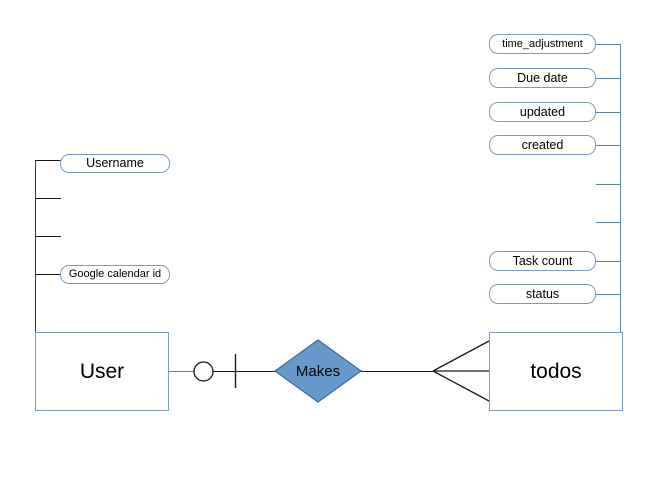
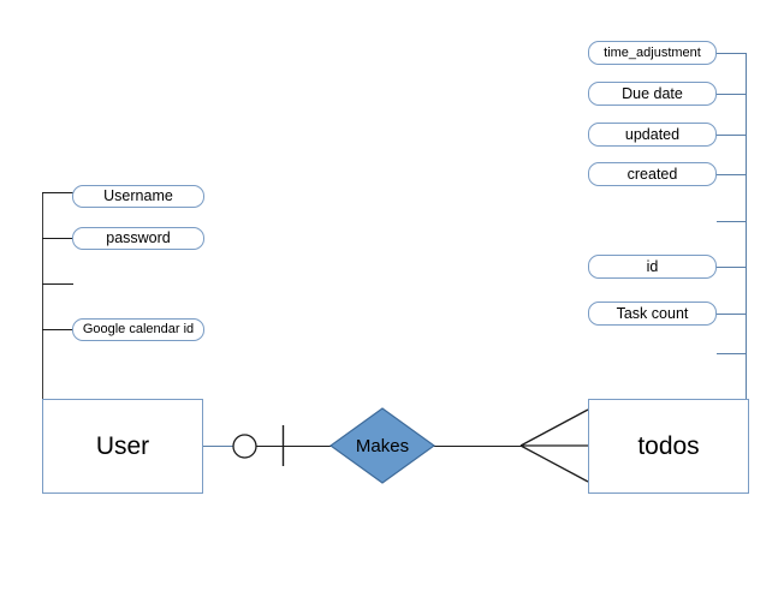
  Username
+ password
  Google calendar id
  time_adjustment
  Due date
  updated
  created
+ id
  Task count
- status
  Makes
  User
  todos
